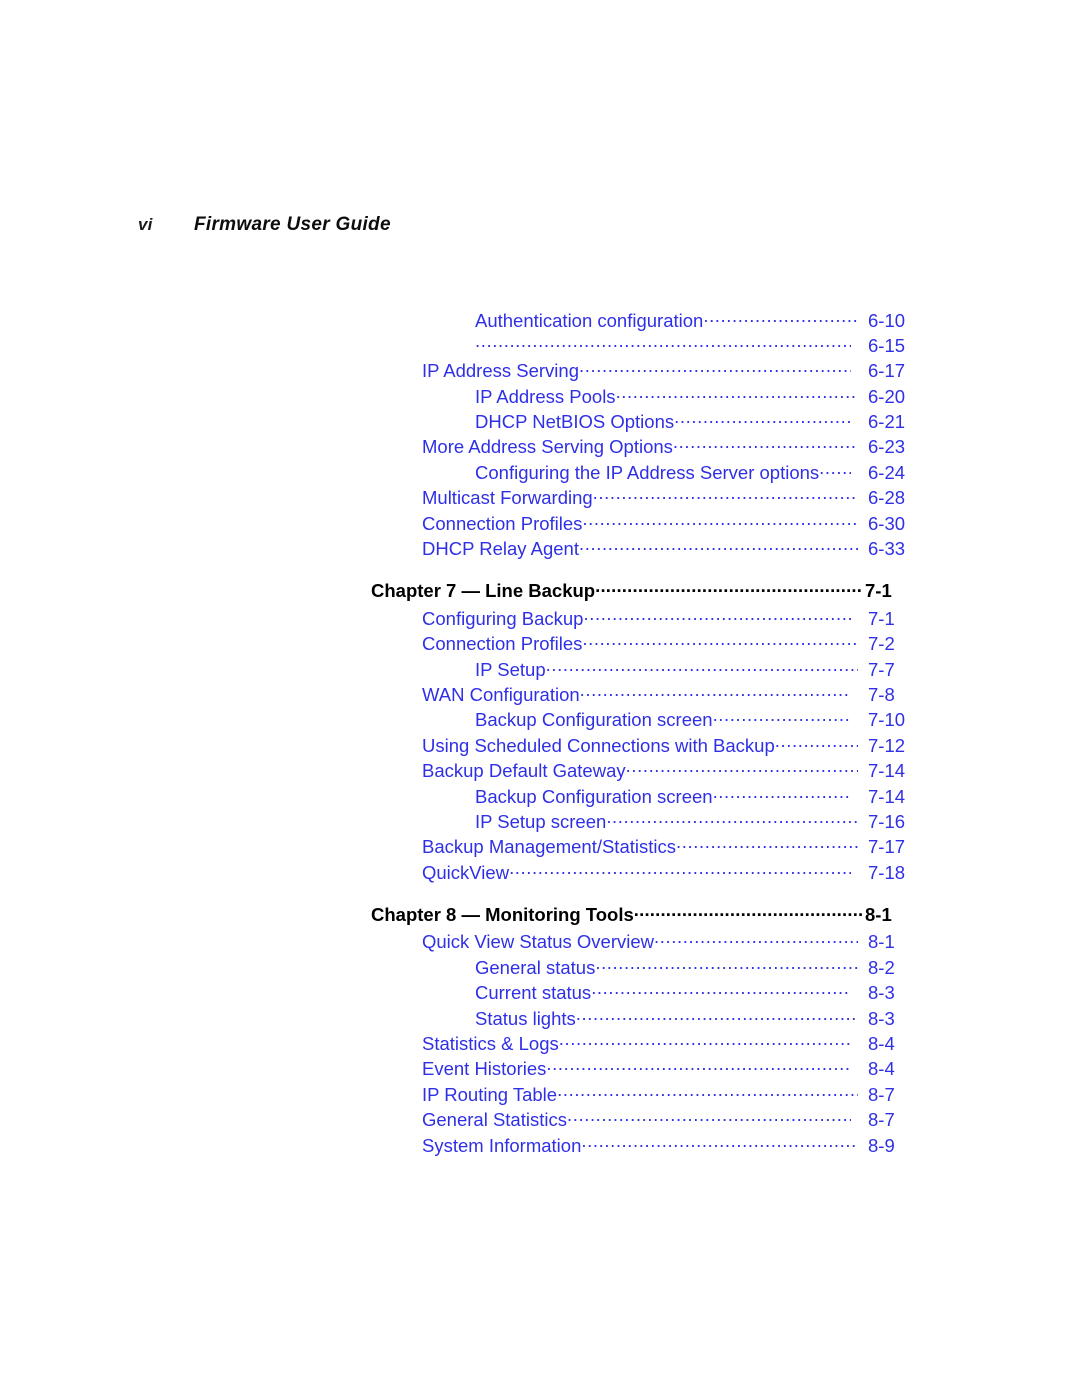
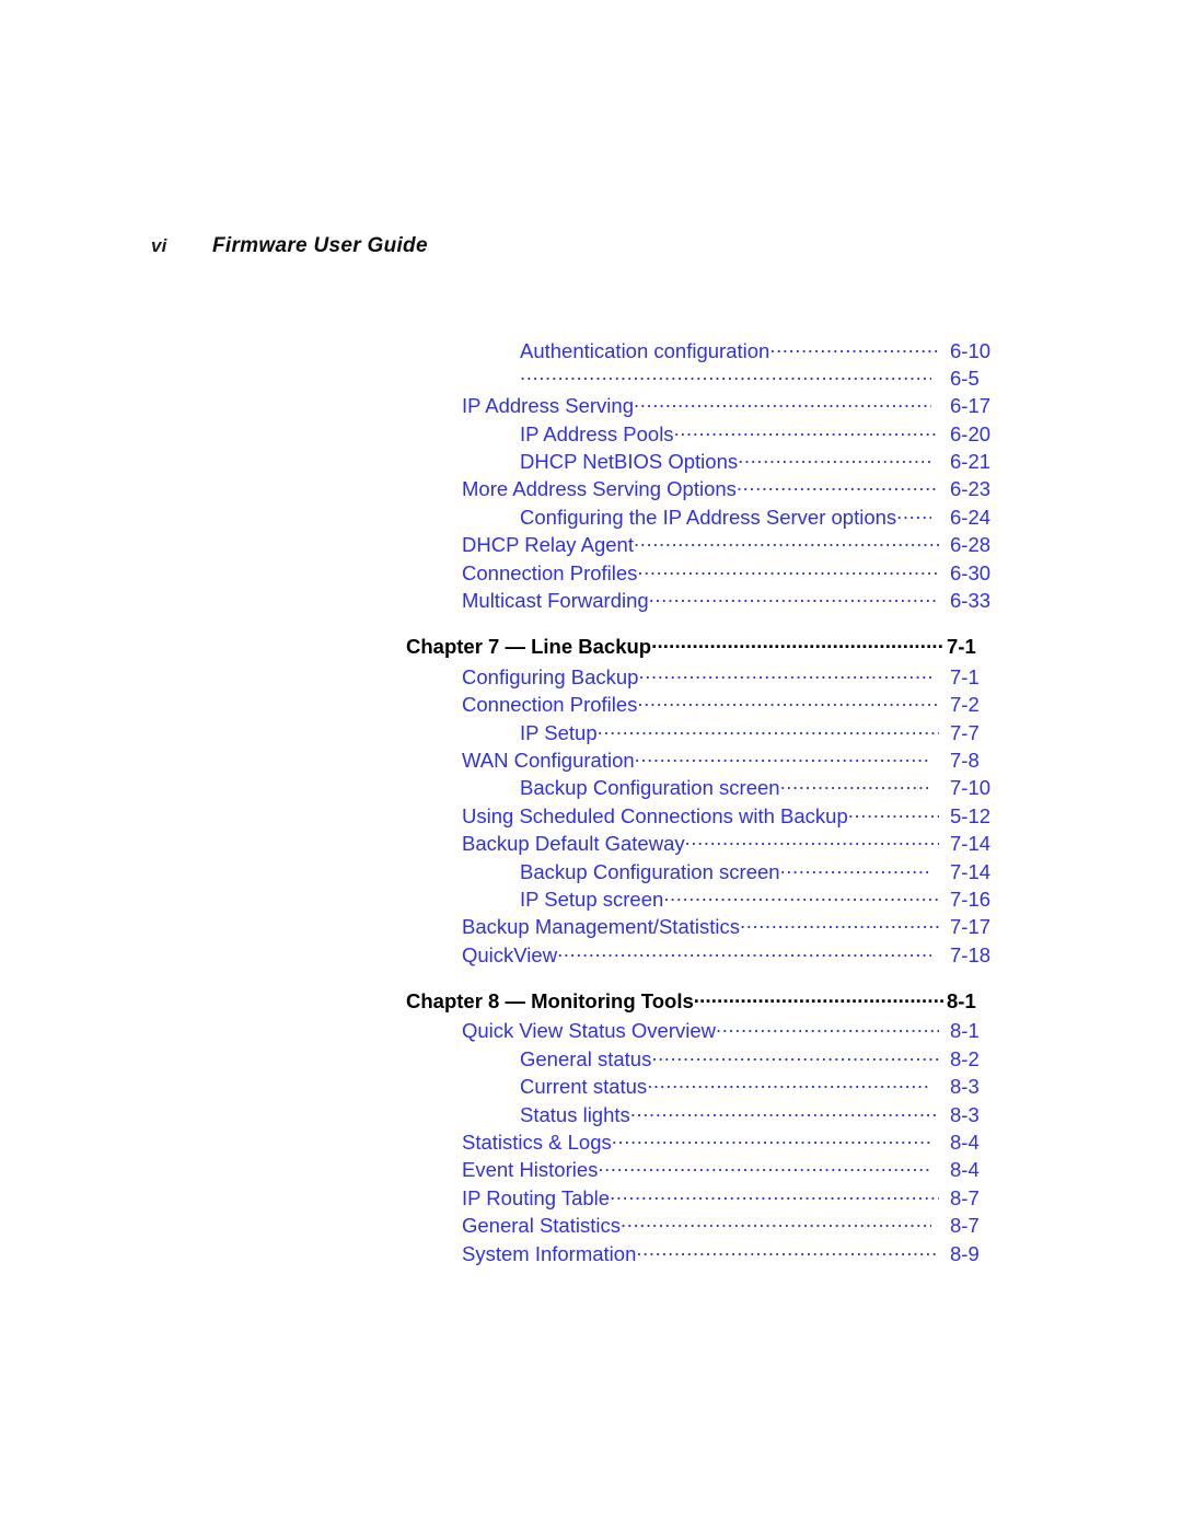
  vi
  Firmware User Guide
  Authentication configuration
  6-10
- 6-15
+ 6-5
  IP Address Serving
  6-17
  IP Address Pools
  6-20
  DHCP NetBIOS Options
  6-21
  More Address Serving Options
  6-23
  Configuring the IP Address Server options
  6-24
- Multicast Forwarding
+ DHCP Relay Agent
  6-28
  Connection Profiles
  6-30
- DHCP Relay Agent
+ Multicast Forwarding
  6-33
  Chapter 7 — Line Backup
  7-1
  Configuring Backup
  7-1
  Connection Profiles
  7-2
  IP Setup
  7-7
  WAN Configuration
  7-8
  Backup Configuration screen
  7-10
  Using Scheduled Connections with Backup
- 7-12
+ 5-12
  Backup Default Gateway
  7-14
  Backup Configuration screen
  7-14
  IP Setup screen
  7-16
  Backup Management/Statistics
  7-17
  QuickView
  7-18
  Chapter 8 — Monitoring Tools
  8-1
  Quick View Status Overview
  8-1
  General status
  8-2
  Current status
  8-3
  Status lights
  8-3
  Statistics & Logs
  8-4
  Event Histories
  8-4
  IP Routing Table
  8-7
  General Statistics
  8-7
  System Information
  8-9
